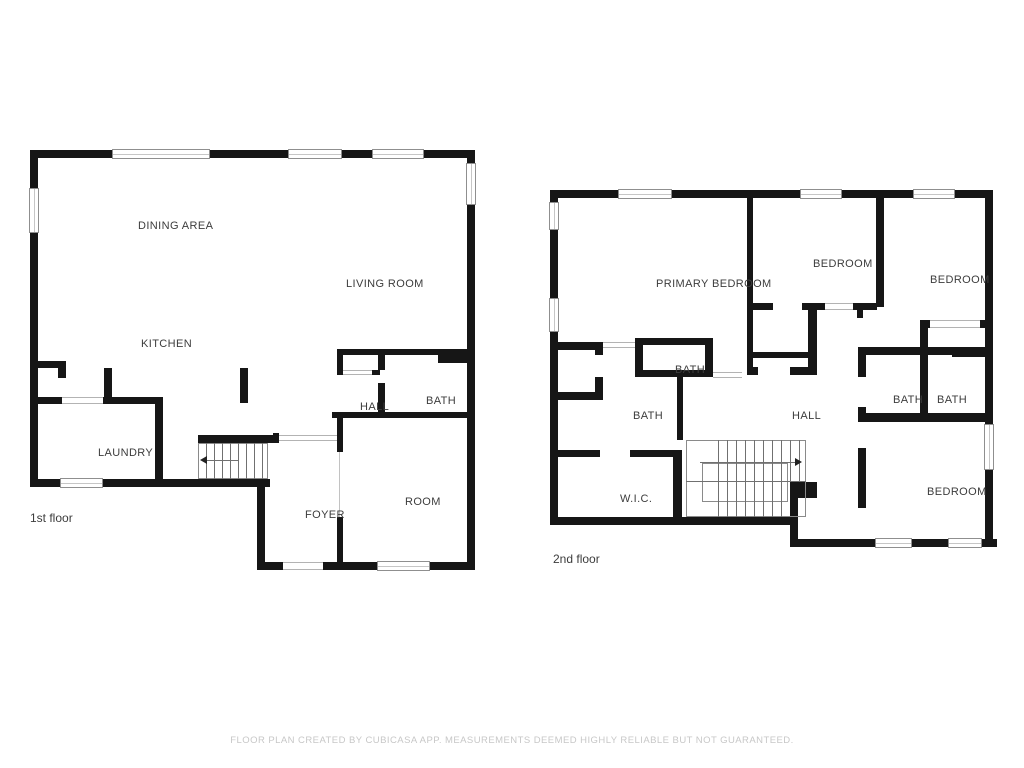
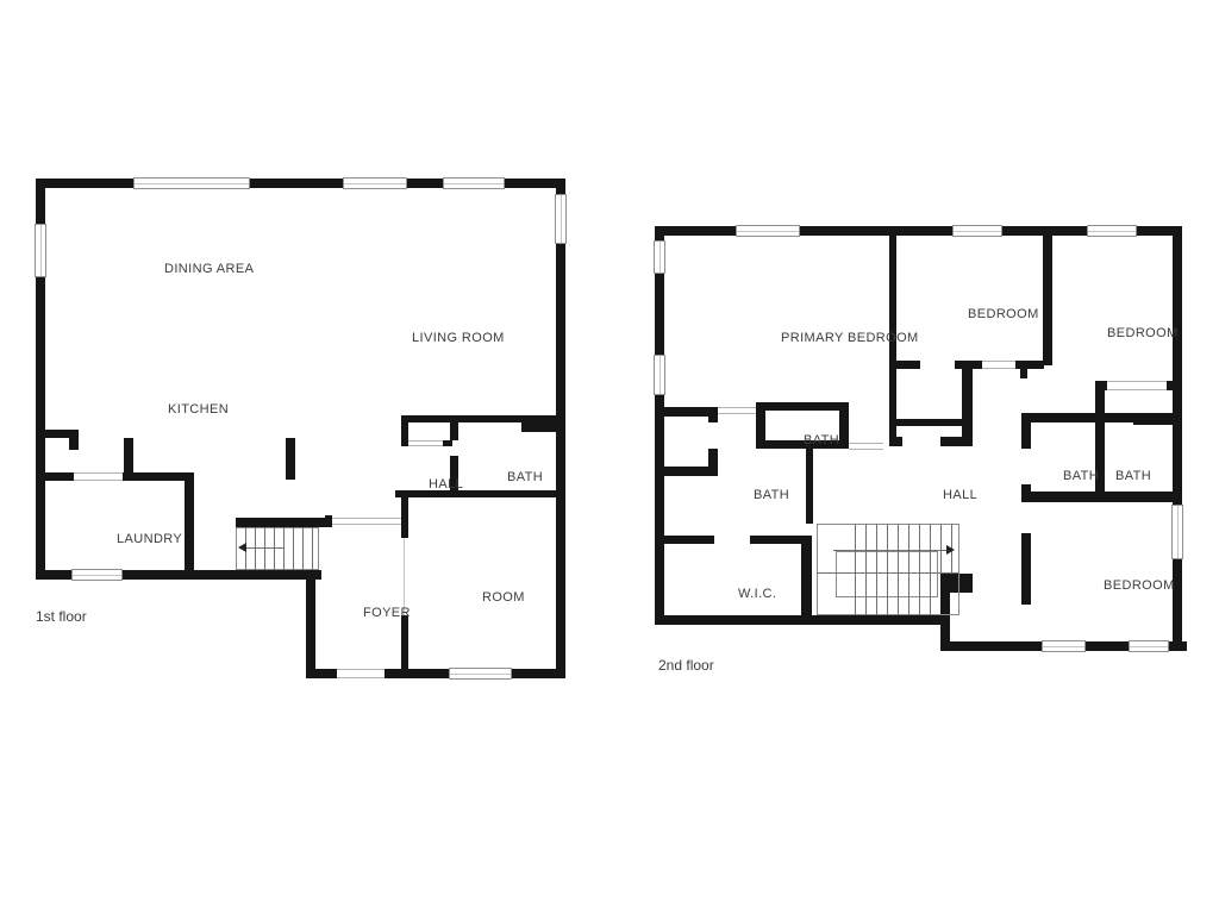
- FLOOR PLAN CREATED BY CUBICASA APP. MEASUREMENTS DEEMED HIGHLY RELIABLE BUT NOT GUARANTEED.
  DINING AREA
  LIVING ROOM
  KITCHEN
  HALL
  BATH
  LAUNDRY
  FOYER
  ROOM
  1st floor
  PRIMARY BEDROOM
  BEDROOM
  BEDROOM
  BATH
  BATH
  HALL
  BATH
  BATH
  BEDROOM
  W.I.C.
  2nd floor
